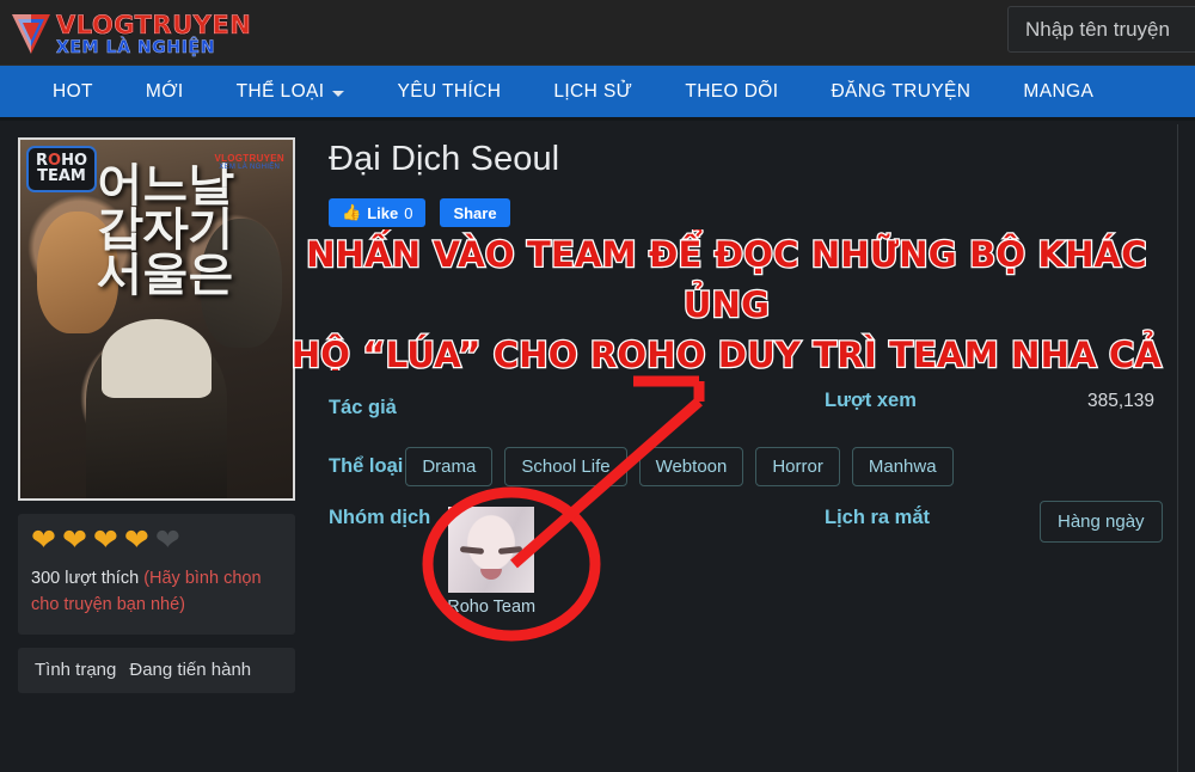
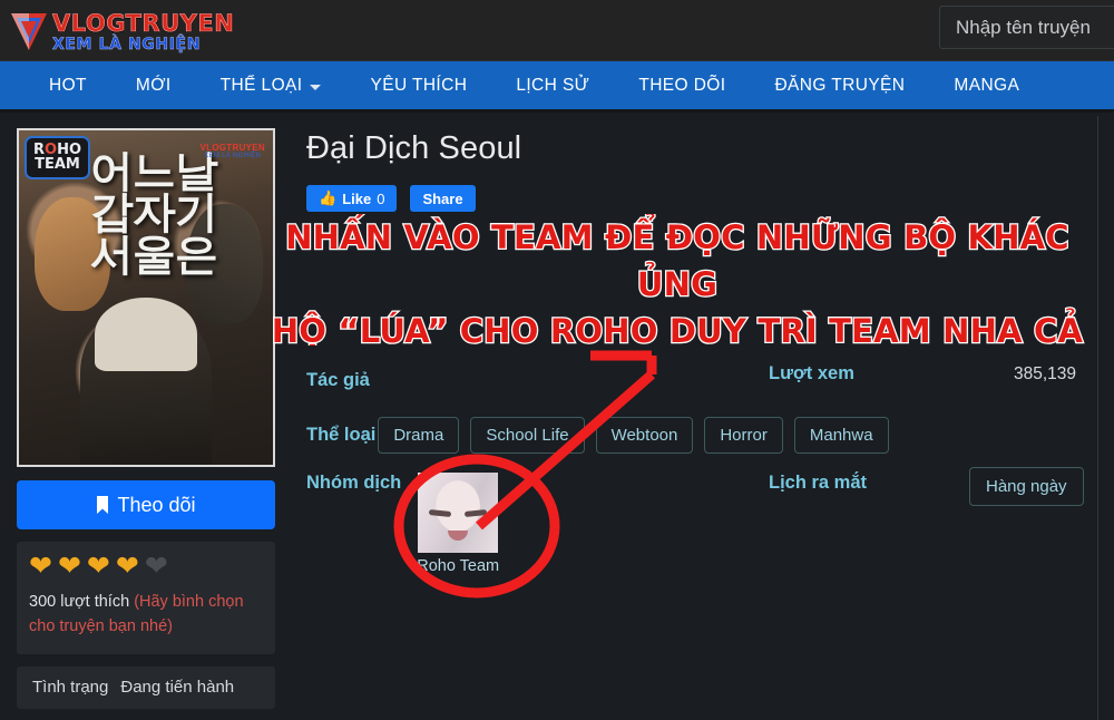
  VLOGTRUYEN
  XEM LÀ NGHIỆN
  Nhập tên truyện
  HOT
  MỚI
  THỂ LOẠI
  YÊU THÍCH
  LỊCH SỬ
  THEO DÕI
  ĐĂNG TRUYỆN
  MANGA
  어느날
  갑자기
  서울은
  ROHO
  TEAM
  VLOGTRUYEN
+ Theo dõi
  ❤
  ❤
  ❤
  ❤
  ❤
  300 lượt thích (Hãy bình chọn cho truyện bạn nhé)
  Tình trạng
  Đang tiến hành
  Đại Dịch Seoul
  👍
  Like
  0
  Share
  NHẤN VÀO TEAM ĐỂ ĐỌC NHỮNG BỘ KHÁC ỦNG
  HỘ “LÚA” CHO ROHO DUY TRÌ TEAM NHA CẢ
  Tác giả
  Lượt xem
  385,139
  Thể loại
  Drama
  School Life
  Webtoon
  Horror
  Manhwa
  Nhóm dịch
  Roho Team
  Lịch ra mắt
  Hàng ngày
